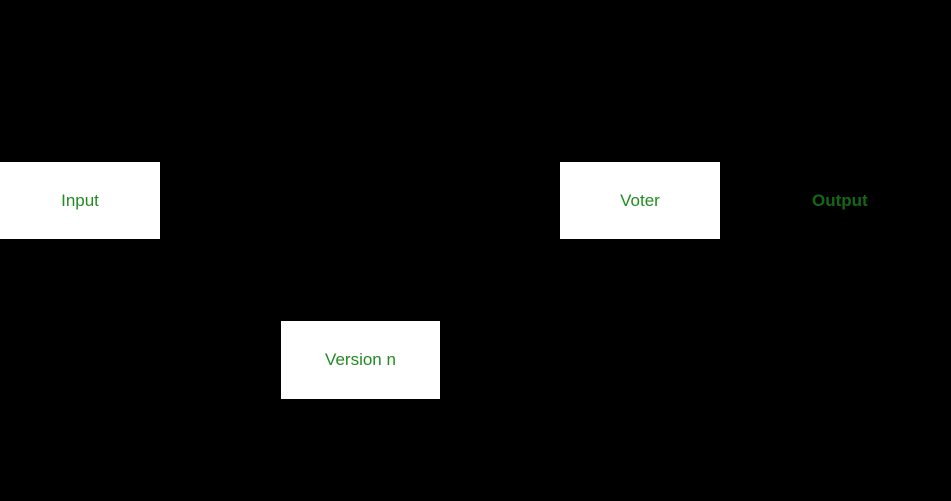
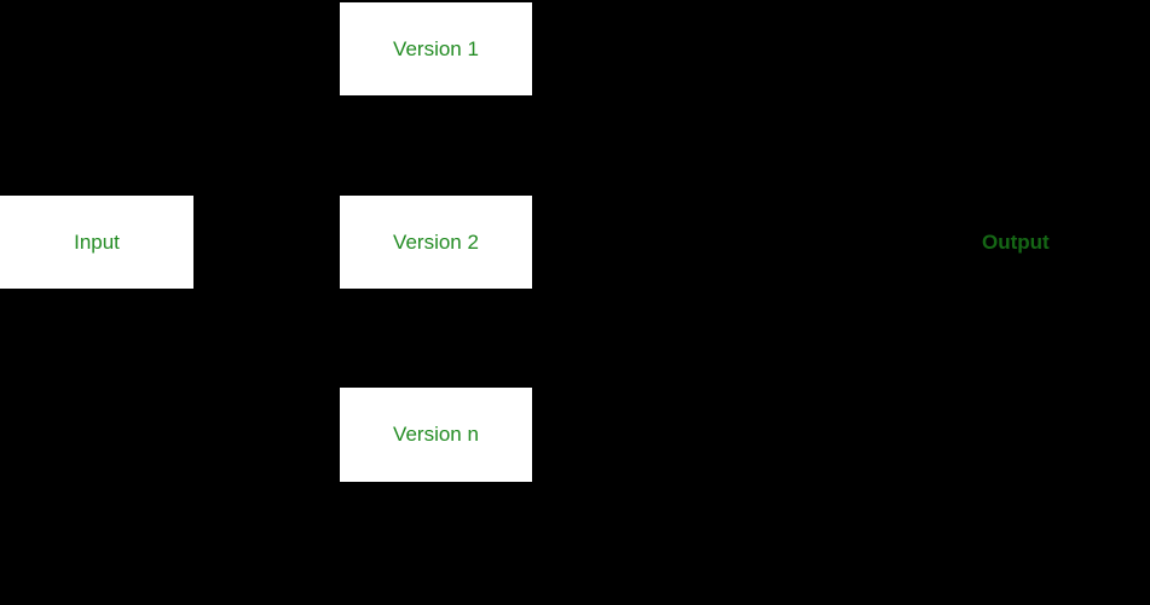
  Input
+ Version 1
+ Version 2
  Version n
- Voter
  Output
